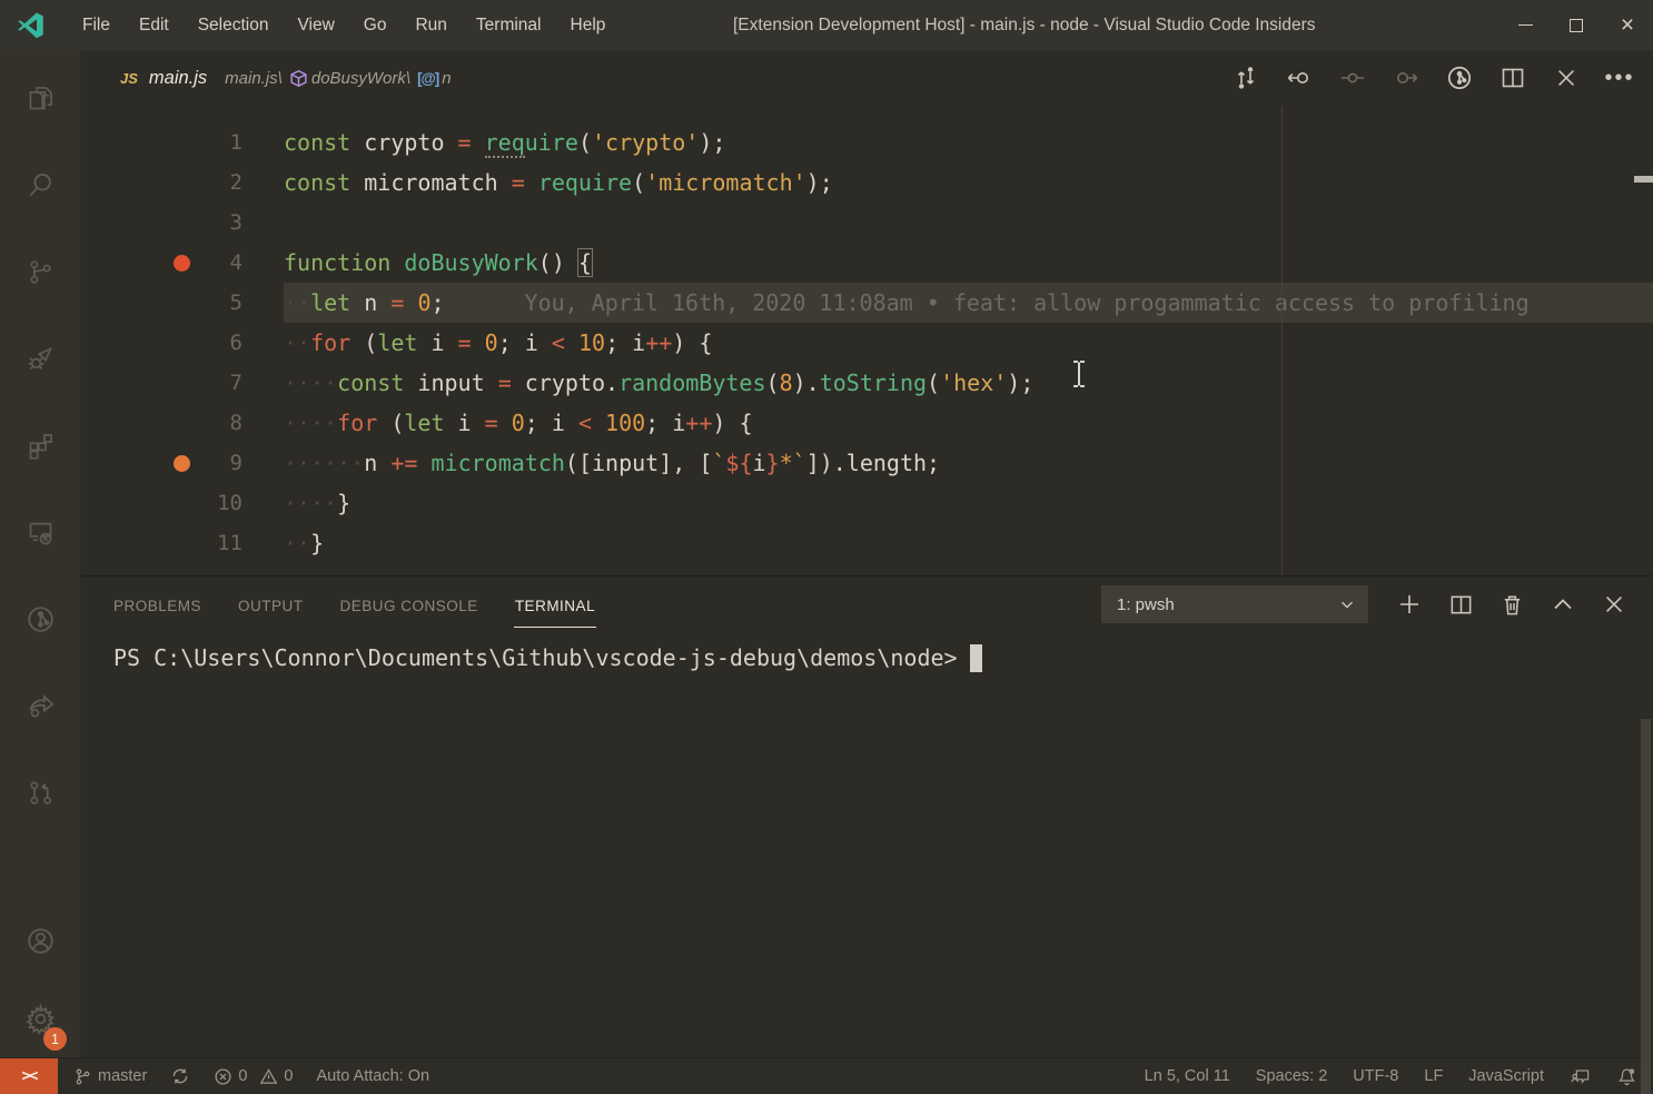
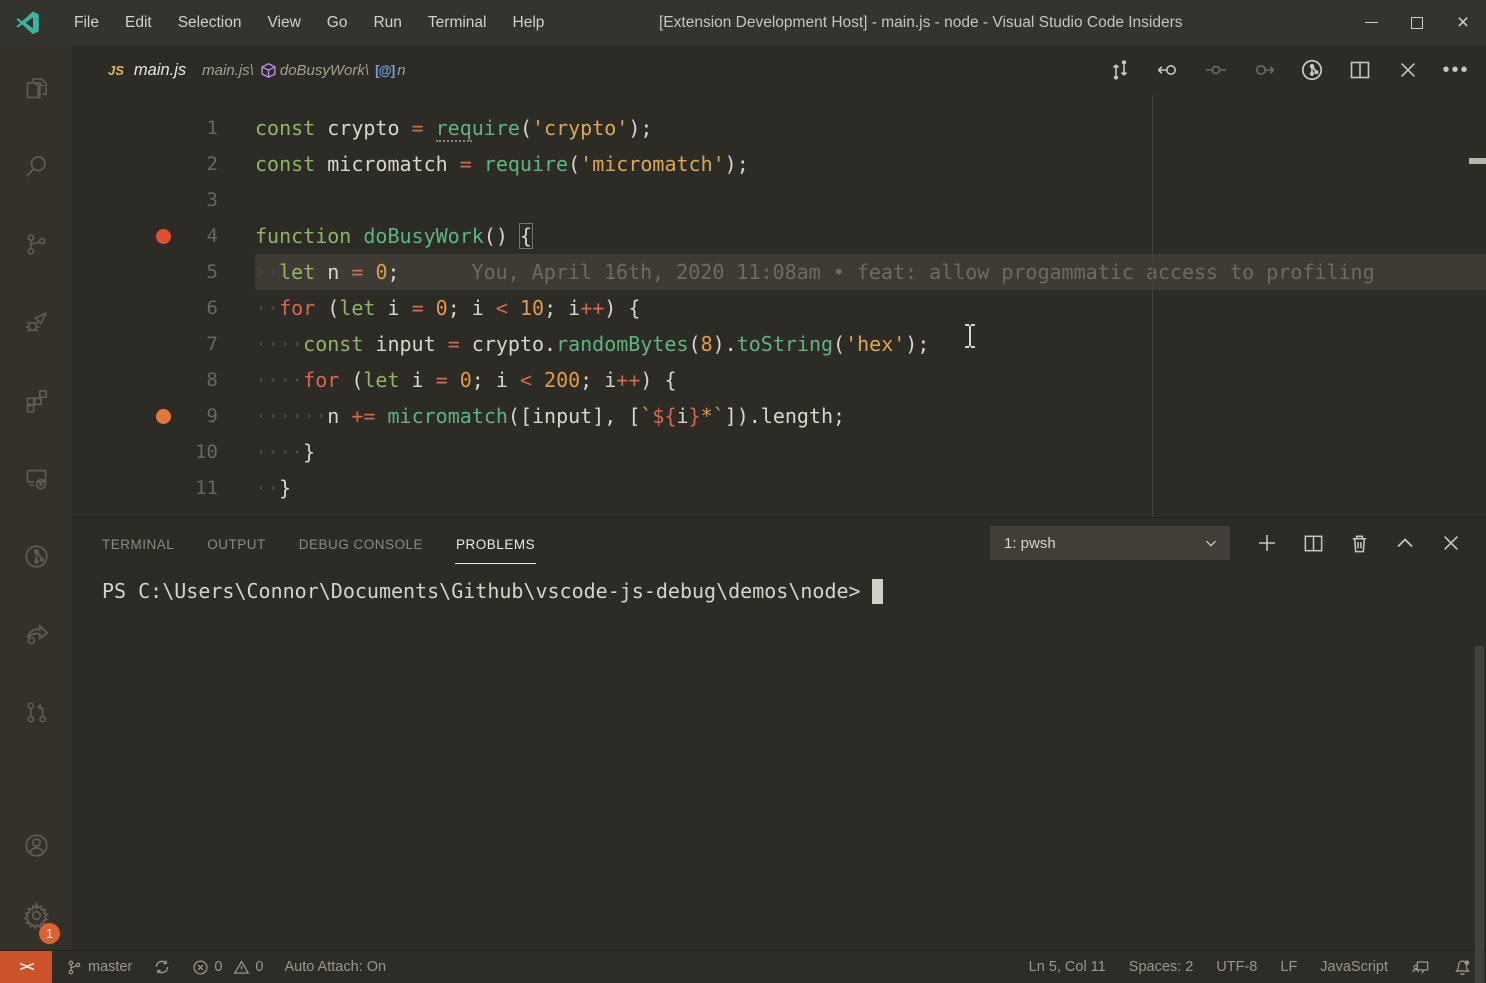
  File
  Edit
  Selection
  View
  Go
  Run
  Terminal
  Help
  [Extension Development Host] - main.js - node - Visual Studio Code Insiders
  ×
  1
  JS
  main.js
  main.js\
  doBusyWork\
  [@]
  n
  •••
  1
  const crypto = require('crypto');
  2
  const micromatch = require('micromatch');
  3
  4
  function doBusyWork() {
  5
  let n = 0; You, April 16th, 2020 11:08am • feat: allow progammaticccess to profiling
  6
  ··for (let i = 0; i < 10; i++) {
  7
  ····const input = crypto.randomBytes(8).toString('hex');
  8
- ····for (let i = 0; i < 100; i++) {
+ ····for (let i = 0; i < 200; i++) {
  9
  ······n += micromatch([input], [`${i}*`]).length;
  10
  ····}
  11
  ··}
- PROBLEMS
+ TERMINAL
  OUTPUT
  DEBUG CONSOLE
- TERMINAL
+ PROBLEMS
  1: pwsh
  PS C:\Users\Connor\Documents\Github\vscode-js-debug\demos\node>
  ><
  master
  0
  0
  Auto Attach: On
  Ln 5, Col 11
  Spaces: 2
  UTF-8
  LF
  JavaScript
